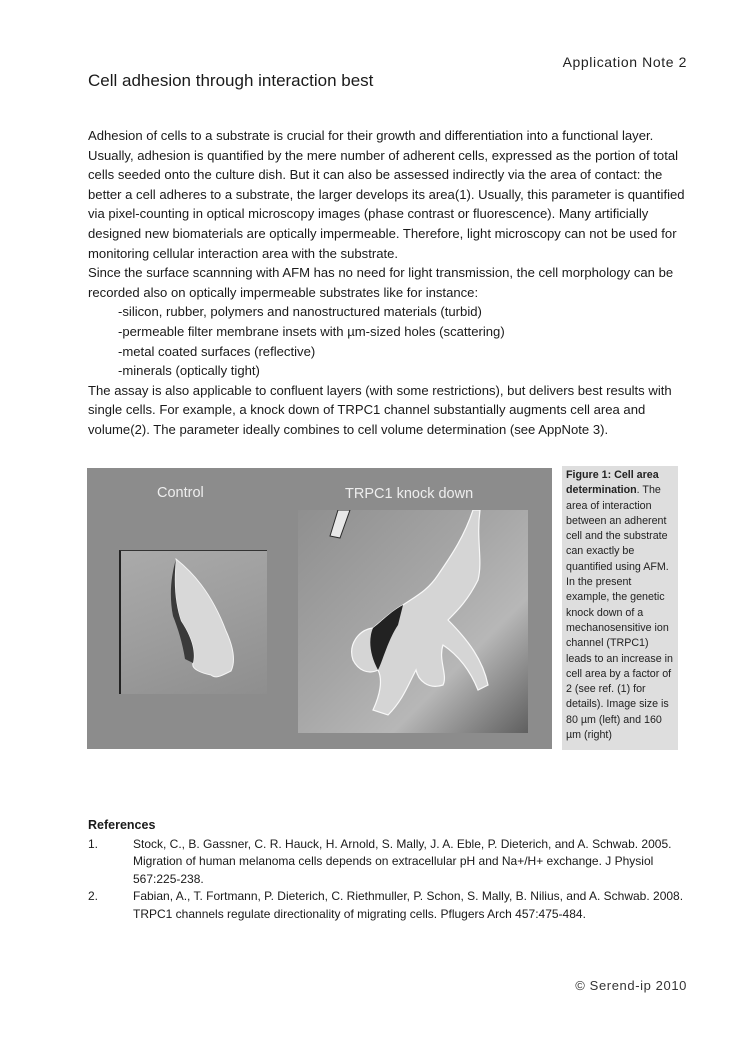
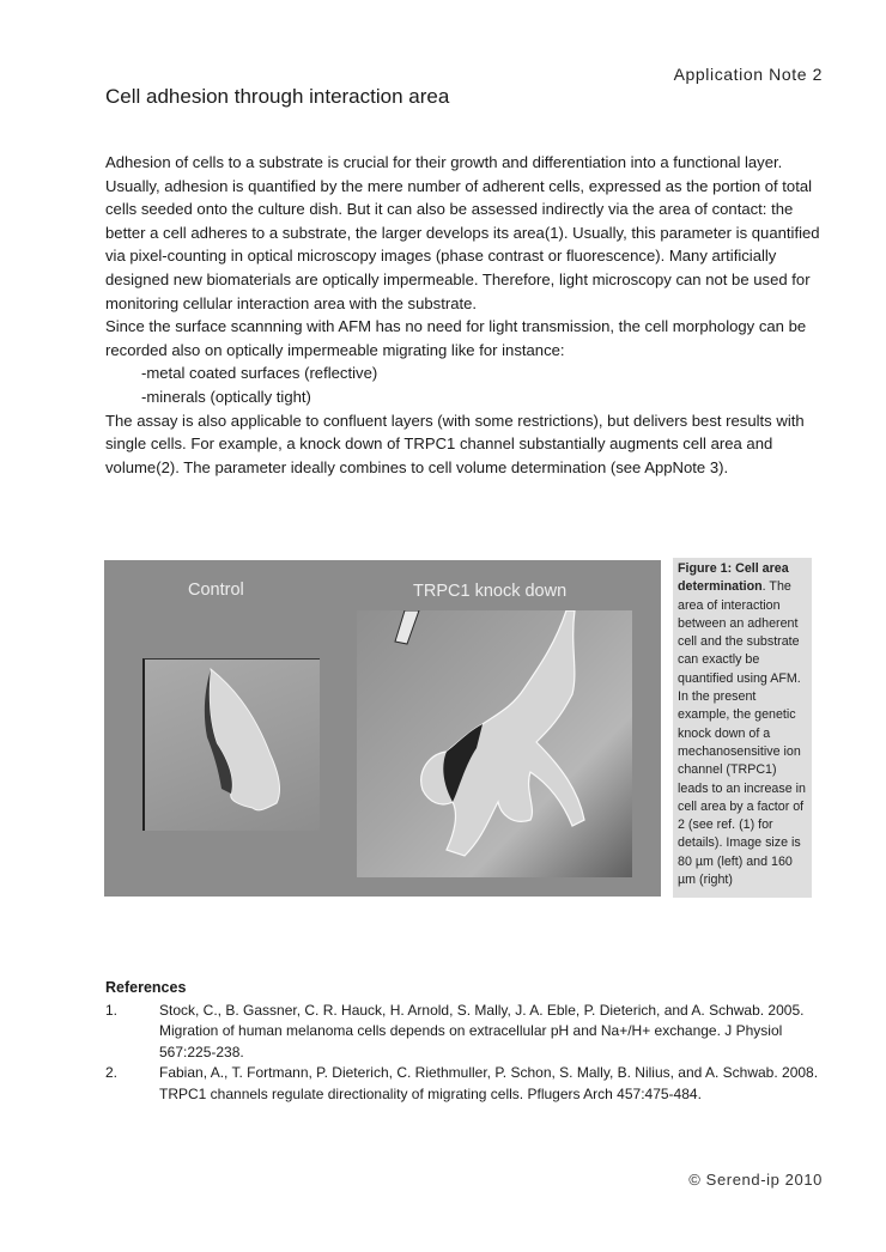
  Application Note 2
- Cell adhesion through interaction best
+ Cell adhesion through interaction area
  Adhesion of cells to a substrate is crucial for their growth and differentiation into a functional layer. Usually, adhesion is quantified by the mere number of adherent cells, expressed as the portion of total cells seeded onto the culture dish. But it can also be assessed indirectly via the area of contact: the better a cell adheres to a substrate, the larger develops its area(1). Usually, this parameter is quantified via pixel-counting in optical microscopy images (phase contrast or fluorescence). Many artificially designed new biomaterials are optically impermeable. Therefore, light microscopy can not be used for monitoring cellular interaction area with the substrate.
- Since the surface scannning with AFM has no need for light transmission, the cell morphology can be recorded also on optically impermeable substrates like for instance:
+ Since the surface scannning with AFM has no need for light transmission, the cell morphology can be recorded also on optically impermeable migrating like for instance:
- -silicon, rubber, polymers and nanostructured materials (turbid)
- -permeable filter membrane insets with µm-sized holes (scattering)
  -metal coated surfaces (reflective)
  -minerals (optically tight)
  The assay is also applicable to confluent layers (with some restrictions), but delivers best results with single cells. For example, a knock down of TRPC1 channel substantially augments cell area and volume(2). The parameter ideally combines to cell volume determination (see AppNote 3).
  Control
  TRPC1 knock down
  Figure 1: Cell area determination. The area of interaction between an adherent cell and the substrate can exactly be quantified using AFM. In the present example, the genetic knock down of a mechanosensitive ion channel (TRPC1) leads to an increase in cell area by a factor of 2 (see ref. (1) for details). Image size is 80 µm (left) and 160 µm (right)
  References
  1.
  Stock, C., B. Gassner, C. R. Hauck, H. Arnold, S. Mally, J. A. Eble, P. Dieterich, and A. Schwab. 2005. Migration of human melanoma cells depends on extracellular pH and Na+/H+ exchange. J Physiol 567:225-238.
  2.
  Fabian, A., T. Fortmann, P. Dieterich, C. Riethmuller, P. Schon, S. Mally, B. Nilius, and A. Schwab. 2008. TRPC1 channels regulate directionality of migrating cells. Pflugers Arch 457:475-484.
  © Serend-ip 2010
